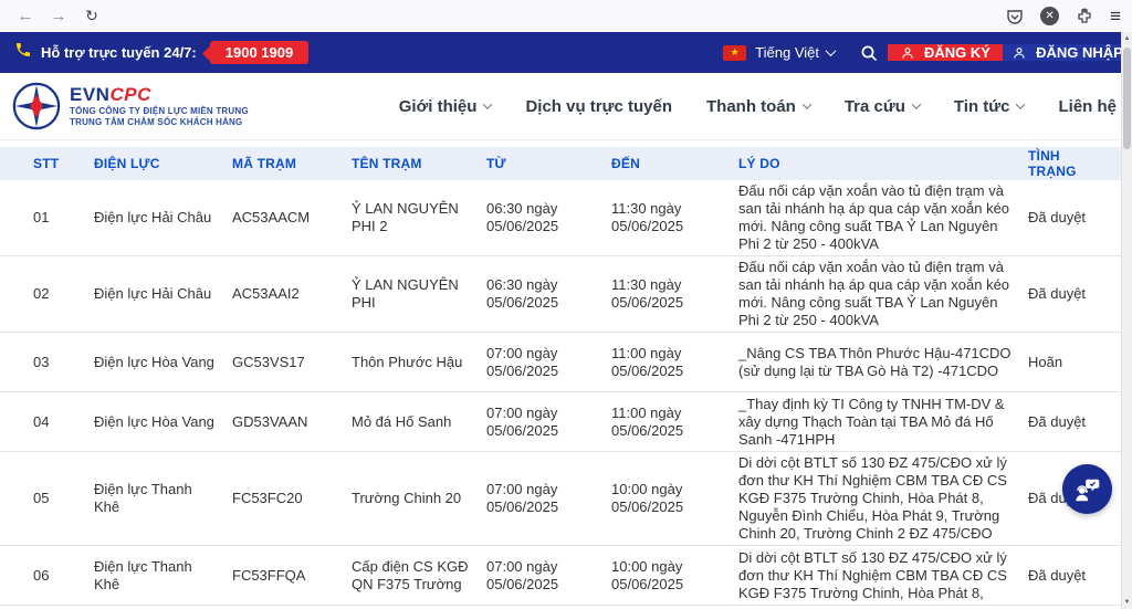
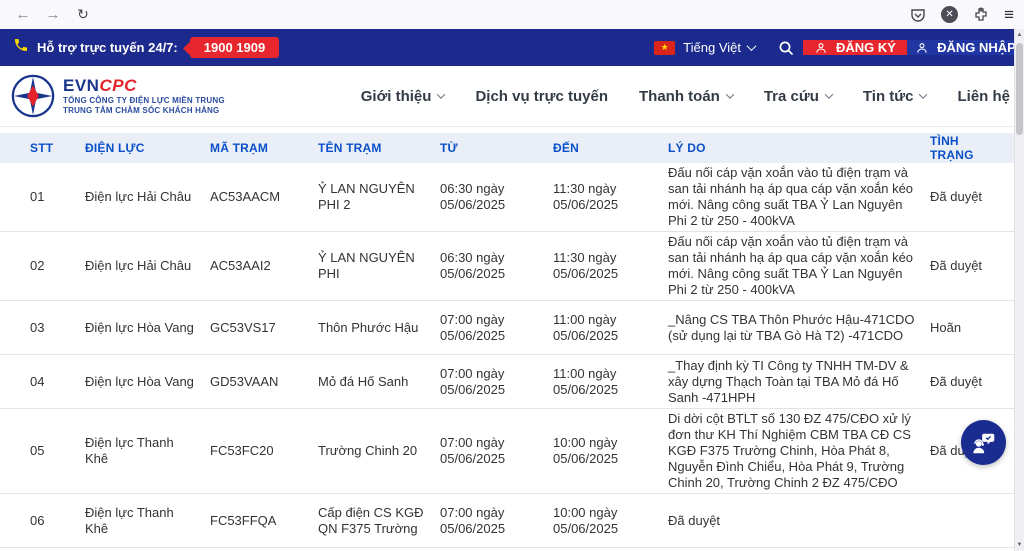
  ←
  →
  ↻
  ✕
  ≡
  Hỗ trợ trực tuyến 24/7:
  1900 1909
  ★
  Tiếng Việt
  ĐĂNG KÝ
  ĐĂNG NHẬP
  EVNCPC
  TỔNG CÔNG TY ĐIỆN LỰC MIỀN TRUNG
  TRUNG TÂM CHĂM SÓC KHÁCH HÀNG
  Giới thiệu
  Dịch vụ trực tuyến
  Thanh toán
  Tra cứu
  Tin tức
  Liên hệ
  STT
  ĐIỆN LỰC
  MÃ TRẠM
  TÊN TRẠM
  TỪ
  ĐẾN
  LÝ DO
  TÌNH TRẠNG
  01
  Điện lực Hải Châu
  AC53AACM
  Ỷ LAN NGUYÊN PHI 2
  06:30 ngày 05/06/2025
  11:30 ngày 05/06/2025
  Đấu nối cáp vặn xoắn vào tủ điện trạm và san tải nhánh hạ áp qua cáp vặn xoắn kéo mới. Nâng công suất TBA Ỷ Lan Nguyên Phi 2 từ 250 - 400kVA
  Đã duyệt
  02
  Điện lực Hải Châu
  AC53AAI2
  Ỷ LAN NGUYÊN PHI
  06:30 ngày 05/06/2025
  11:30 ngày 05/06/2025
  Đấu nối cáp vặn xoắn vào tủ điện trạm và san tải nhánh hạ áp qua cáp vặn xoắn kéo mới. Nâng công suất TBA Ỷ Lan Nguyên Phi 2 từ 250 - 400kVA
  Đã duyệt
  03
  Điện lực Hòa Vang
  GC53VS17
  Thôn Phước Hậu
  07:00 ngày 05/06/2025
  11:00 ngày 05/06/2025
  _Nâng CS TBA Thôn Phước Hậu-471CDO (sử dụng lại từ TBA Gò Hà T2) -471CDO
  Hoãn
  04
  Điện lực Hòa Vang
  GD53VAAN
  Mỏ đá Hố Sanh
  07:00 ngày 05/06/2025
  11:00 ngày 05/06/2025
  _Thay định kỳ TI Công ty TNHH TM-DV & xây dựng Thạch Toàn tại TBA Mỏ đá Hố Sanh -471HPH
  Đã duyệt
  05
  Điện lực Thanh Khê
  FC53FC20
  Trường Chinh 20
  07:00 ngày 05/06/2025
  10:00 ngày 05/06/2025
  Di dời cột BTLT số 130 ĐZ 475/CĐO xử lý đơn thư KH Thí Nghiệm CBM TBA CĐ CS KGĐ F375 Trường Chinh, Hòa Phát 8, Nguyễn Đình Chiểu, Hòa Phát 9, Trường Chinh 20, Trường Chinh 2 ĐZ 475/CĐO
  06
  Điện lực Thanh Khê
  FC53FFQA
  Cấp điện CS KGĐ QN F375 Trường
  07:00 ngày 05/06/2025
  10:00 ngày 05/06/2025
- Di dời cột BTLT số 130 ĐZ 475/CĐO xử lý đơn thư KH Thí Nghiệm CBM TBA CĐ CS KGĐ F375 Trường Chinh, Hòa Phát 8,
  Đã duyệt
